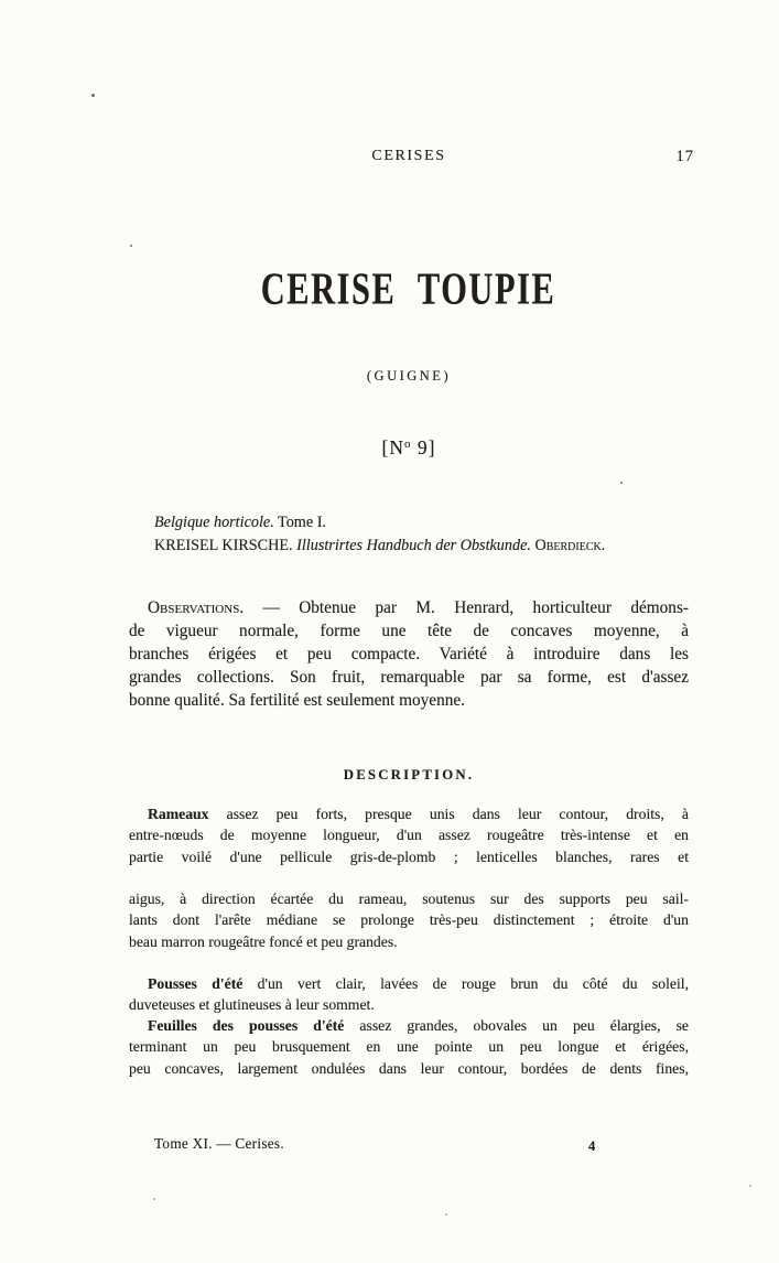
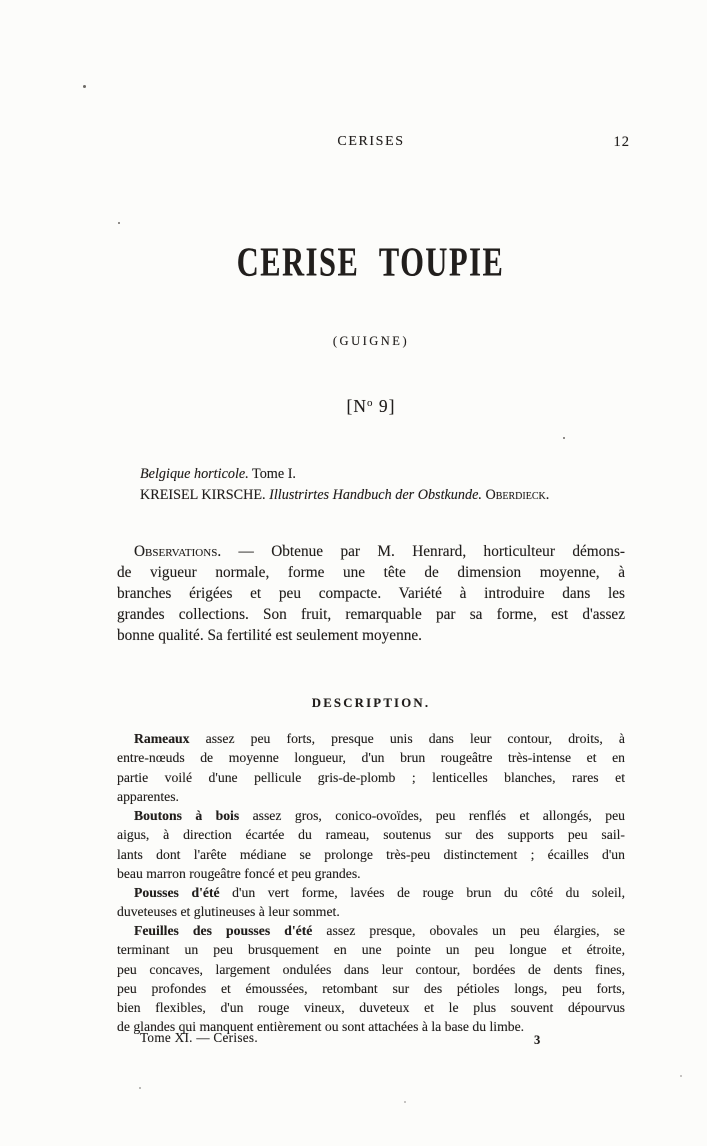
  CERISES
- 17
+ 12
  CERISE TOUPIE
  (GUIGNE)
  [No 9]
  Belgique horticole. Tome I.
  KREISEL KIRSCHE. Illustrirtes Handbuch der Obstkunde. Oberdieck.
  Observations. — Obtenue par M. Henrard, horticulteur démons-
- de vigueur normale, forme une tête de concaves moyenne, à
+ de vigueur normale, forme une tête de dimension moyenne, à
  branches érigées et peu compacte. Variété à introduire dans les
  grandes collections. Son fruit, remarquable par sa forme, est d'assez
  bonne qualité. Sa fertilité est seulement moyenne.
  DESCRIPTION.
  Rameaux assez peu forts, presque unis dans leur contour, droits, à
- entre-nœuds de moyenne longueur, d'un assez rougeâtre très-intense et en
+ entre-nœuds de moyenne longueur, d'un brun rougeâtre très-intense et en
  partie voilé d'une pellicule gris-de-plomb ; lenticelles blanches, rares et
+ apparentes.
+ Boutons à bois assez gros, conico-ovoïdes, peu renflés et allongés, peu
  aigus, à direction écartée du rameau, soutenus sur des supports peu sail-
- lants dont l'arête médiane se prolonge très-peu distinctement ; étroite d'un
+ lants dont l'arête médiane se prolonge très-peu distinctement ; écailles d'un
  beau marron rougeâtre foncé et peu grandes.
- Pousses d'été d'un vert clair, lavées de rouge brun du côté du soleil,
+ Pousses d'été d'un vert forme, lavées de rouge brun du côté du soleil,
  duveteuses et glutineuses à leur sommet.
- Feuilles des pousses d'été assez grandes, obovales un peu élargies, se
+ Feuilles des pousses d'été assez presque, obovales un peu élargies, se
- terminant un peu brusquement en une pointe un peu longue et érigées,
+ terminant un peu brusquement en une pointe un peu longue et étroite,
  peu concaves, largement ondulées dans leur contour, bordées de dents fines,
+ peu profondes et émoussées, retombant sur des pétioles longs, peu forts,
+ bien flexibles, d'un rouge vineux, duveteux et le plus souvent dépourvus
+ de glandes qui manquent entièrement ou sont attachées à la base du limbe.
  Tome XI. — Cerises.
- 4
+ 3
